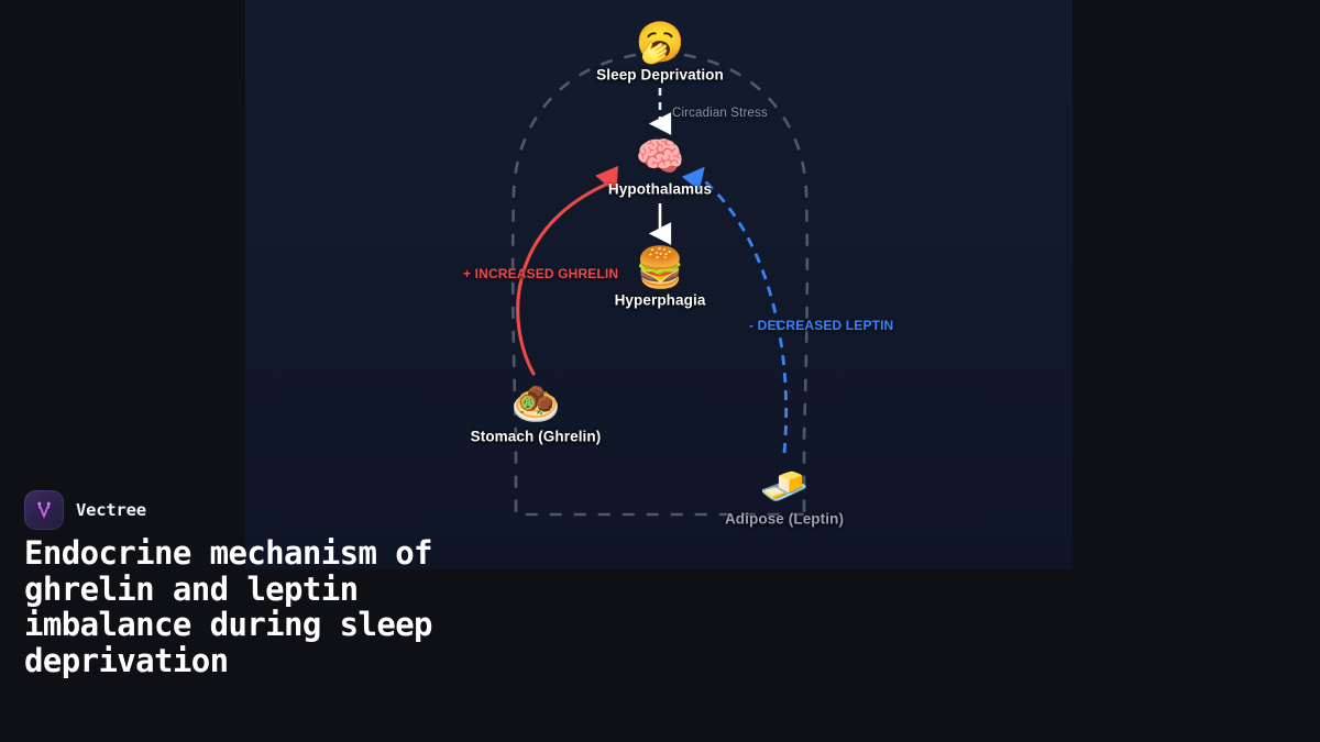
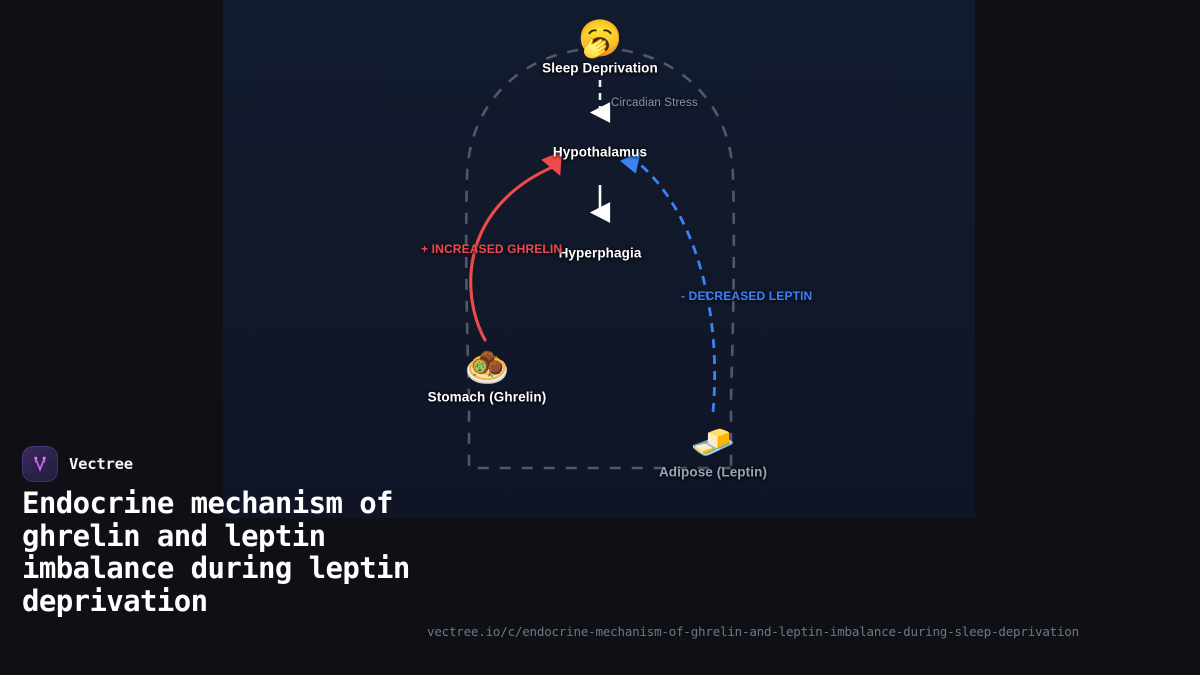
  🥱
  Sleep Deprivation
- 🧠
  Hypothalamus
- 🍔
  Hyperphagia
  🧆
  Stomach (Ghrelin)
  🧈
  Adipose (Leptin)
  Circadian Stress
  + INCREASED GHRELIN
  - DECREASED LEPTIN
  Vectree
- Endocrine mechanism of ghrelin and leptin imbalance during sleep deprivation
+ Endocrine mechanism of ghrelin and leptin imbalance during leptin deprivation
+ vectree.io/c/endocrine-mechanism-of-ghrelin-and-leptin-imbalance-during-sleep-deprivation
